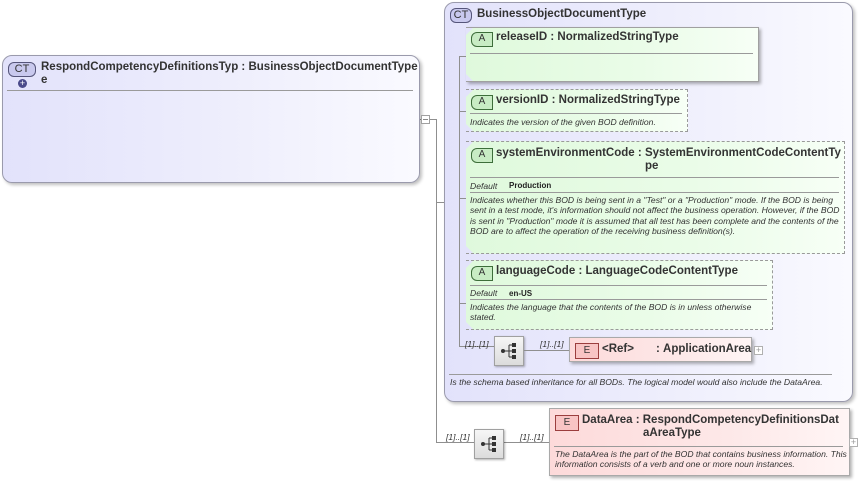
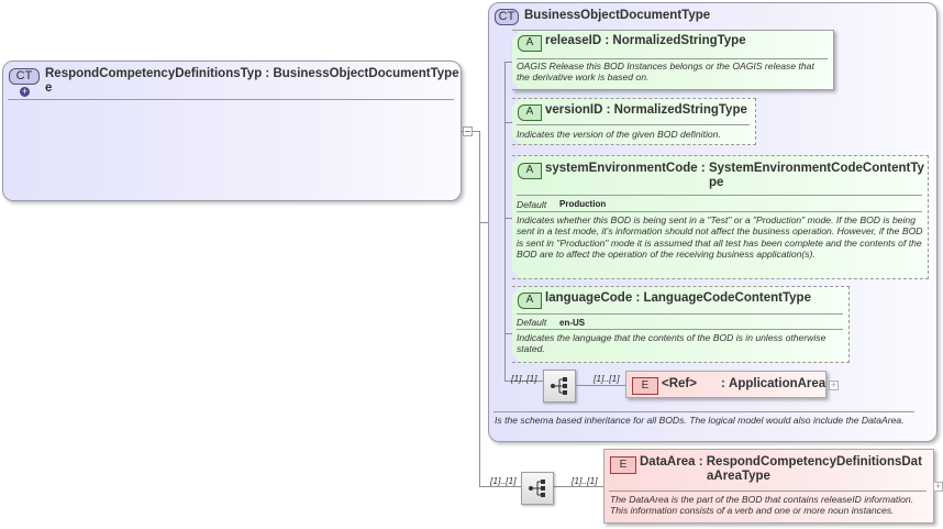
  CT+
  RespondCompetencyDefinitionsTyp : BusinessObjectDocumentType
  e
  CT
  BusinessObjectDocumentType
  Is the schema based inheritance for all BODs. The logical model would also include the DataArea.
  A
  releaseID : NormalizedStringType
+ OAGIS Release this BOD Instances belongs or the OAGIS release that the derivative work is based on.
  A
  versionID : NormalizedStringType
  Indicates the version of the given BOD definition.
  A
  systemEnvironmentCode : SystemEnvironmentCodeContentTy
  pe
  Default
  Production
- Indicates whether this BOD is being sent in a "Test" or a "Production" mode. If the BOD is being sent in a test mode, it's information should not affect the business operation. However, if the BOD is sent in "Production" mode it is assumed that all test has been complete and the contents of the BOD are to affect the operation of the receiving business definition(s).
+ Indicates whether this BOD is being sent in a "Test" or a "Production" mode. If the BOD is being sent in a test mode, it's information should not affect the business operation. However, if the BOD is sent in "Production" mode it is assumed that all test has been complete and the contents of the BOD are to affect the operation of the receiving business application(s).
  A
  languageCode : LanguageCodeContentType
  Default
  en-US
  Indicates the language that the contents of the BOD is in unless otherwise stated.
  [1]..[1]
  [1]..[1]
  E
  <Ref> : ApplicationArea
  +
  [1]..[1]
  [1]..[1]
  E
  DataArea : RespondCompetencyDefinitionsDat
  aAreaType
- The DataArea is the part of the BOD that contains business information. This information consists of a verb and one or more noun instances.
+ The DataArea is the part of the BOD that contains releaseID information. This information consists of a verb and one or more noun instances.
  +
